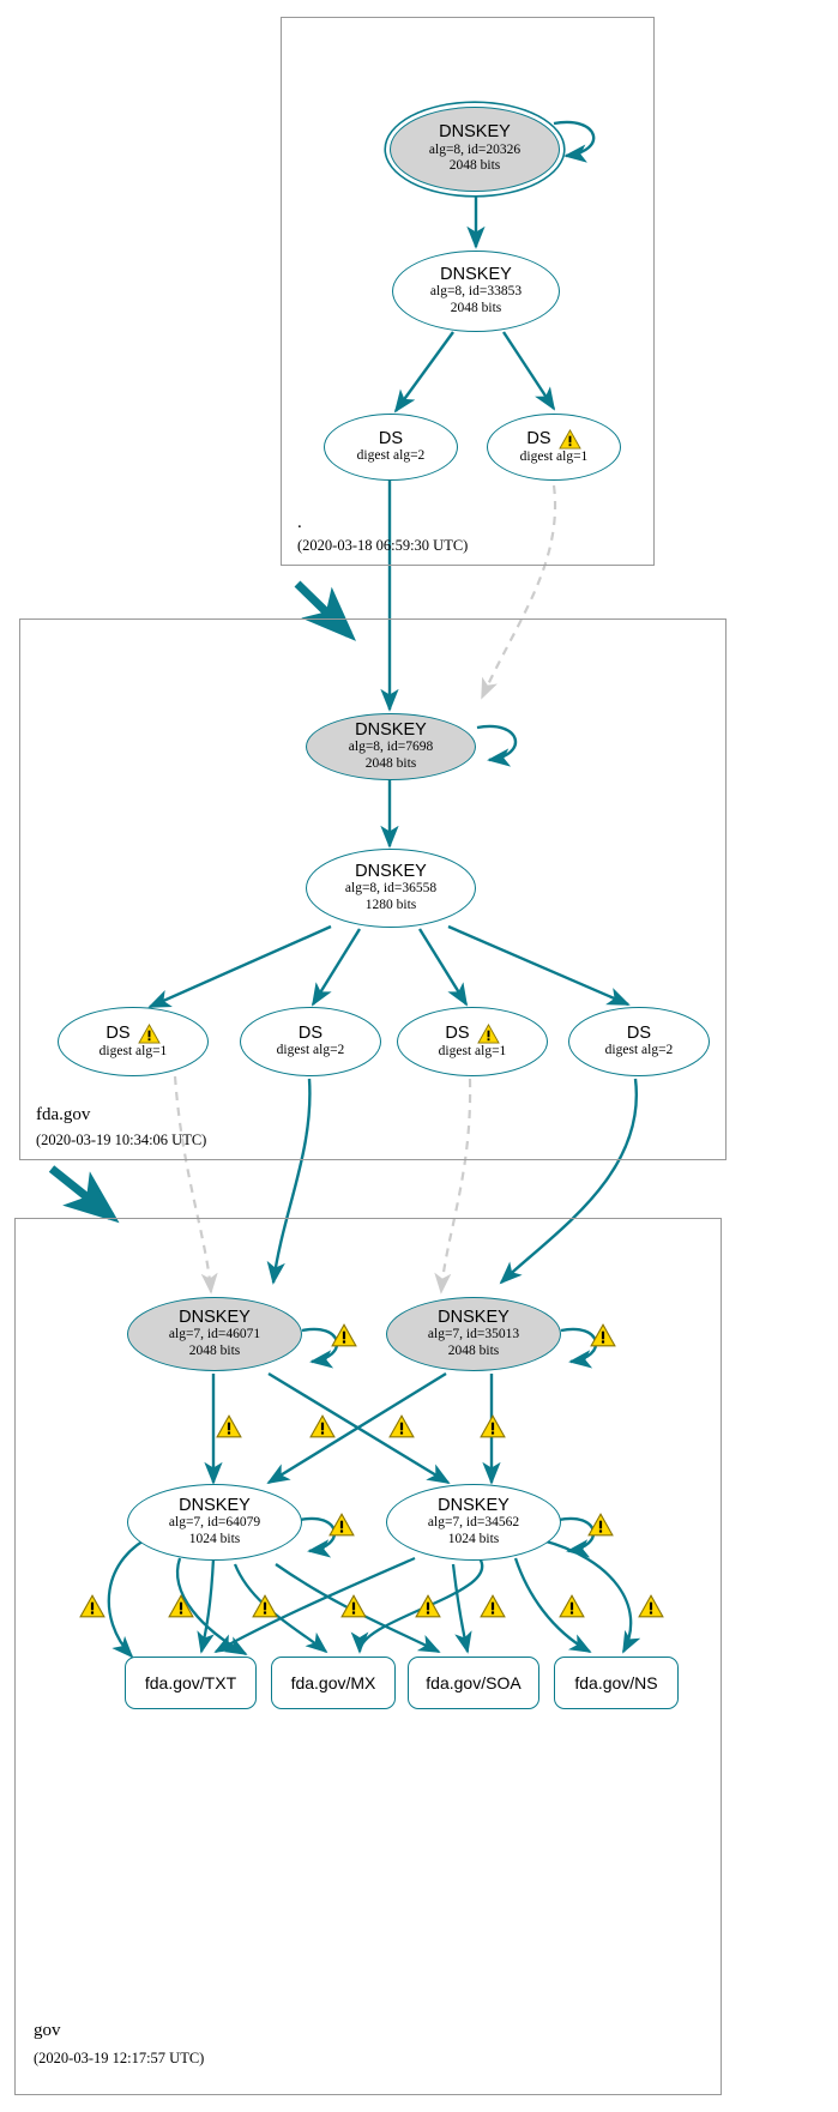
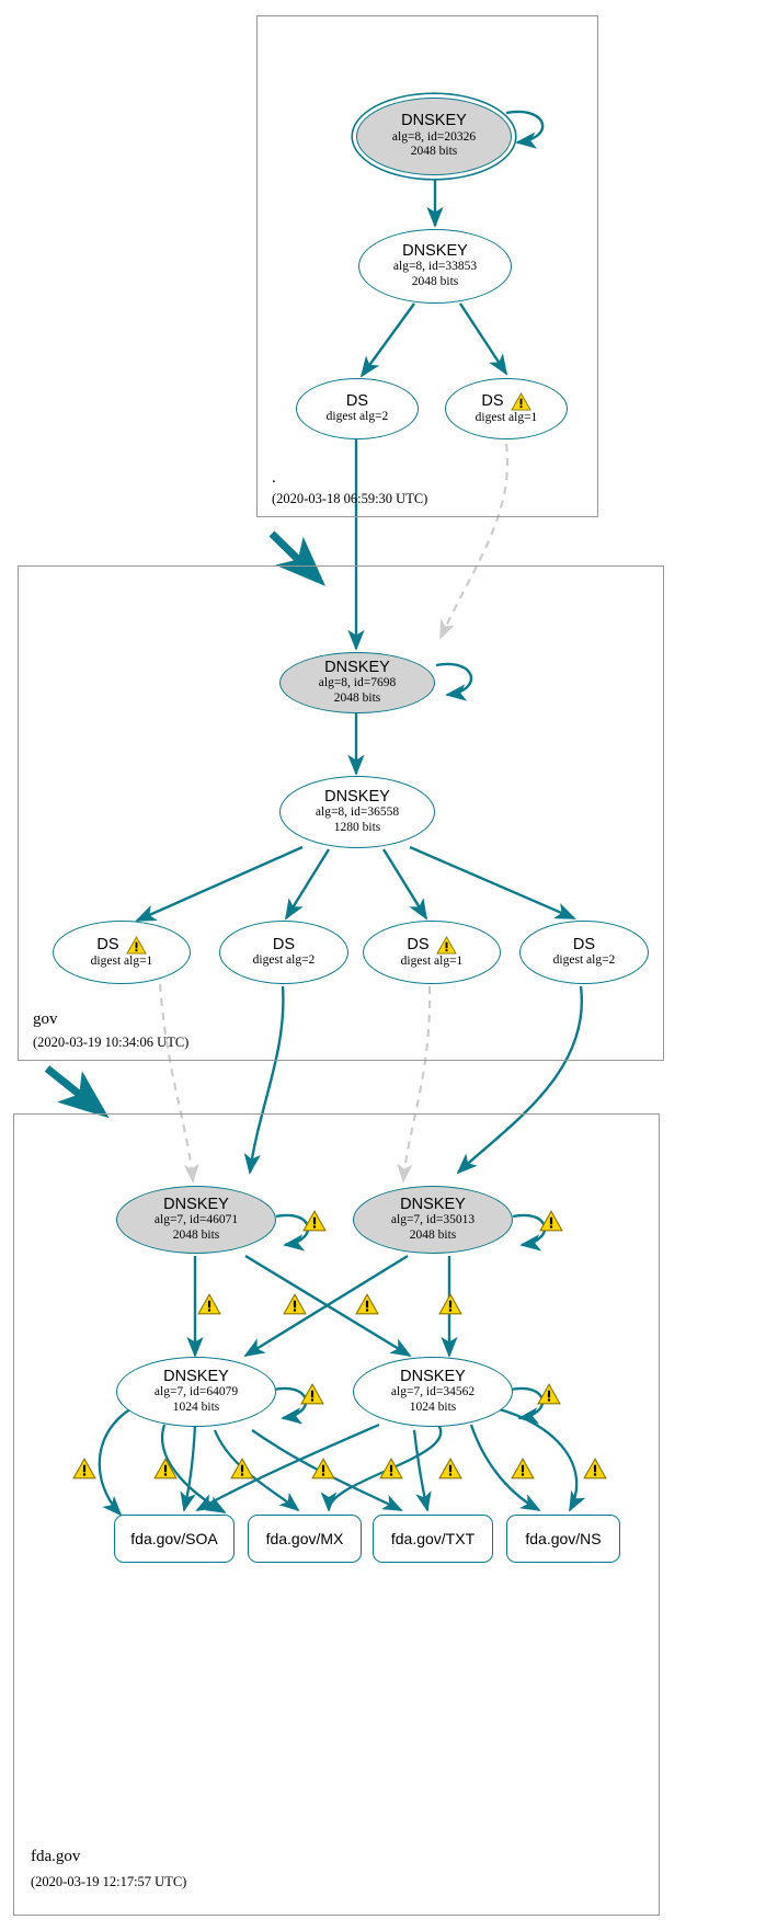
  .
  (2020-03-18 06:59:30 UTC)
  DNSKEY
  alg=8, id=20326
  2048 bits
  DNSKEY
  alg=8, id=33853
  2048 bits
  DS
  digest alg=2
  DS
  digest alg=1
- fda.gov
+ gov
  (2020-03-19 10:34:06 UTC)
  DNSKEY
  alg=8, id=7698
  2048 bits
  DNSKEY
  alg=8, id=36558
  1280 bits
  DS
  digest alg=1
  DS
  digest alg=2
  DS
  digest alg=1
  DS
  digest alg=2
- gov
+ fda.gov
  (2020-03-19 12:17:57 UTC)
  DNSKEY
  alg=7, id=46071
  2048 bits
  DNSKEY
  alg=7, id=35013
  2048 bits
  DNSKEY
  alg=7, id=64079
  1024 bits
  DNSKEY
  alg=7, id=34562
  1024 bits
- fda.gov/TXT
+ fda.gov/SOA
  fda.gov/MX
- fda.gov/SOA
+ fda.gov/TXT
  fda.gov/NS
